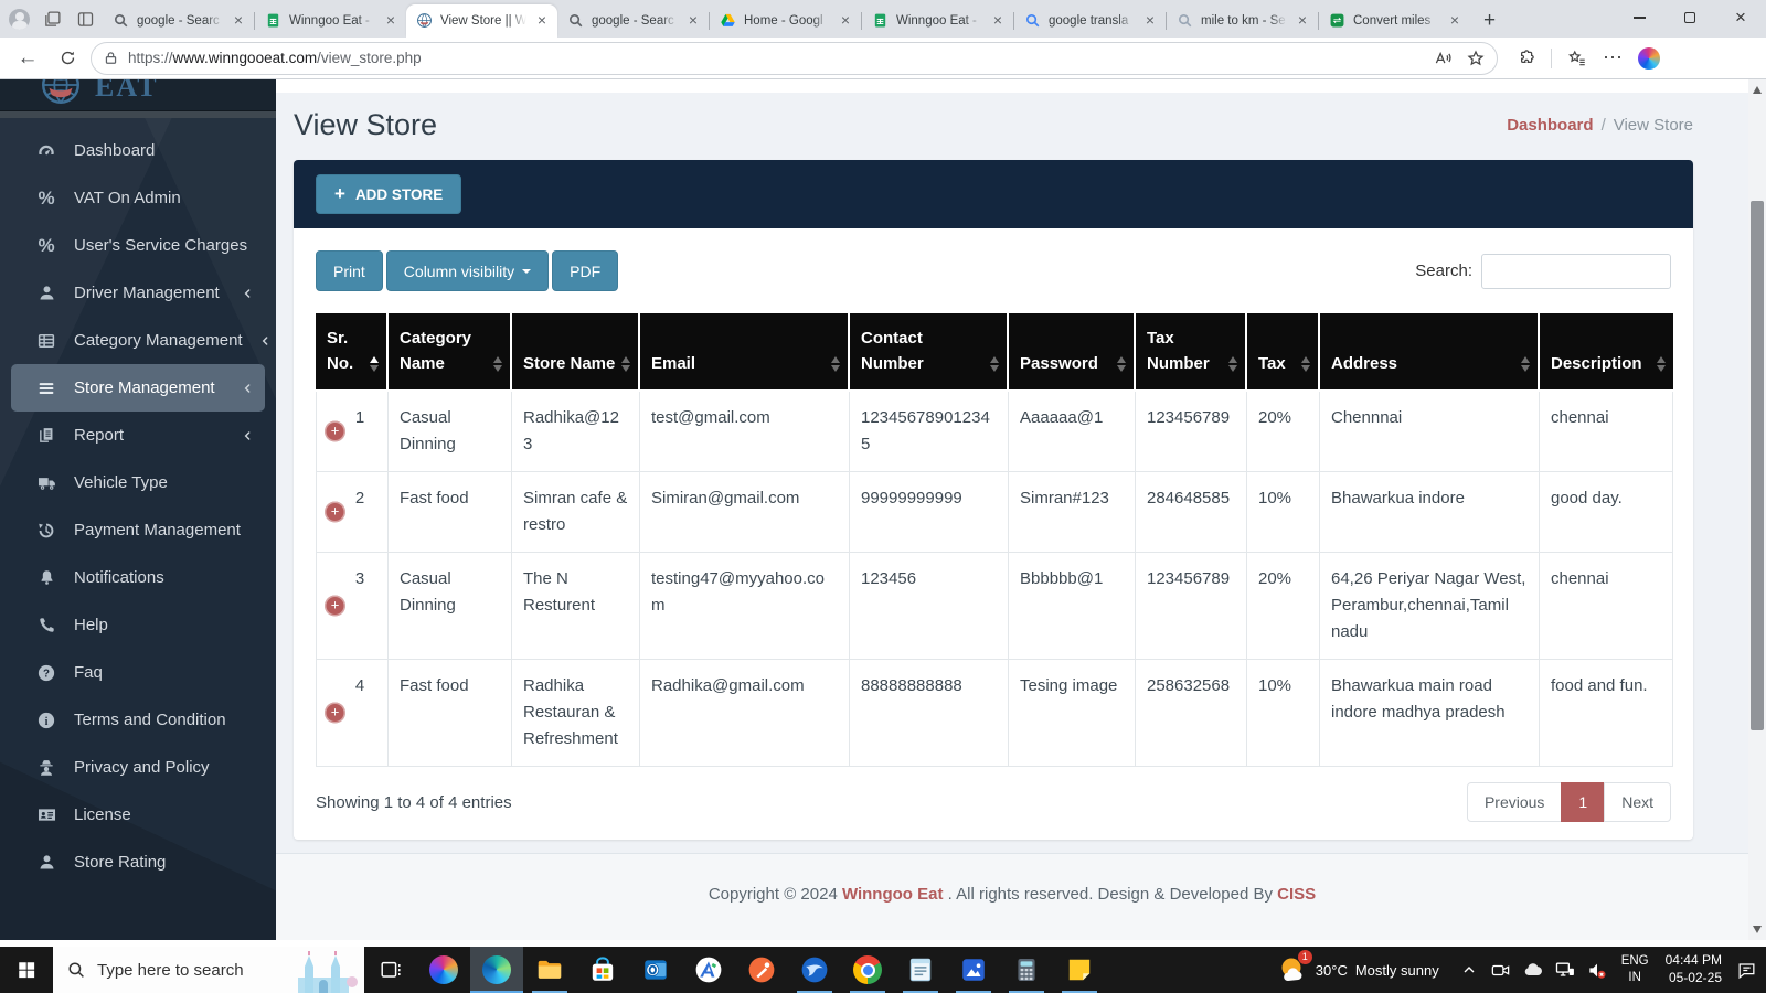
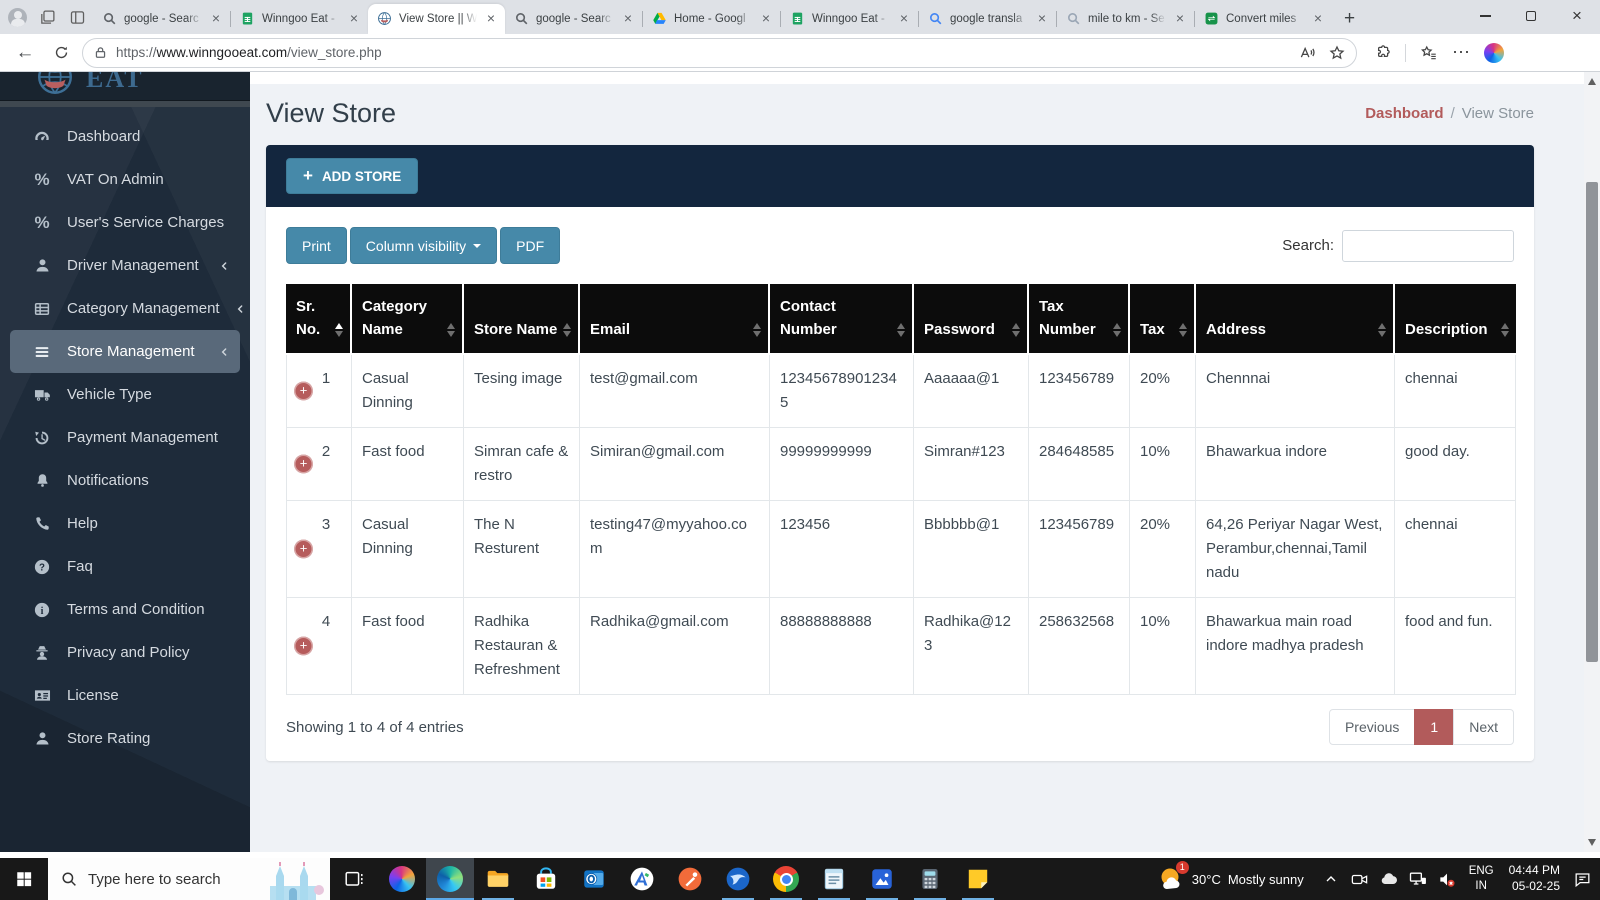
  google - Searc
  ×
  Winngoo Eat -
  ×
  View Store || W
  ×
  google - Searc
  ×
  Home - Googl
  ×
  Winngoo Eat -
  ×
  google transla
  ×
  mile to km - Se
  ×
  Convert miles
  ×
  +
  ×
  ←
  https://www.winngooeat.com/view_store.php
  ⋯
  EAT
  Dashboard
  %
  VAT On Admin
  %
  User's Service Charges
  Driver Management
  Category Management
  Store Management
- Report
  Vehicle Type
  Payment Management
  Notifications
  Help
  ?
  Faq
  i
  Terms and Condition
  Privacy and Policy
  License
  Store Rating
  View Store
  Dashboard
  /
  View Store
  +
  ADD STORE
  Print
  Column visibility
  PDF
  Search:
  Sr. No.	Category Name	Store Name	Email	Contact Number	Password	Tax Number	Tax	Address	Description
- +1	Casual Dinning	Radhika@123	test@gmail.com	123456789012345	Aaaaaa@1	123456789	20%	Chennnai	chennai
+ +1	Casual Dinning	Tesing image	test@gmail.com	123456789012345	Aaaaaa@1	123456789	20%	Chennnai	chennai
  +2	Fast food	Simran cafe & restro	Simiran@gmail.com	99999999999	Simran#123	284648585	10%	Bhawarkua indore	good day.
  +3	Casual Dinning	The N Resturent	testing47@myyahoo.com	123456	Bbbbbb@1	123456789	20%	64,26 Periyar Nagar West, Perambur,chennai,Tamil nadu	chennai
- +4	Fast food	Radhika Restauran & Refreshment	Radhika@gmail.com	88888888888	Tesing image	258632568	10%	Bhawarkua main road indore madhya pradesh	food and fun.
+ +4	Fast food	Radhika Restauran & Refreshment	Radhika@gmail.com	88888888888	Radhika@123	258632568	10%	Bhawarkua main road indore madhya pradesh	food and fun.
  Showing 1 to 4 of 4 entries
  Previous
  1
  Next
- Copyright © 2024 Winngoo Eat . All rights reserved. Design & Developed By CISS
  Type here to search
  1
  30°C
  Mostly sunny
  ENG
  IN
  04:44 PM
  05-02-25
